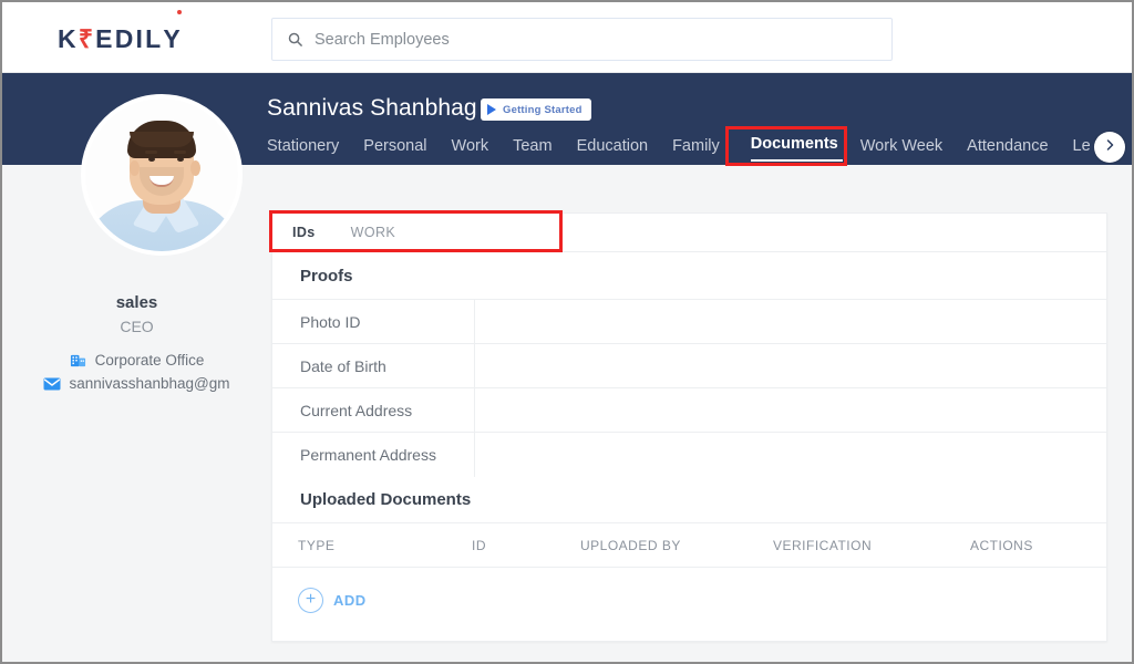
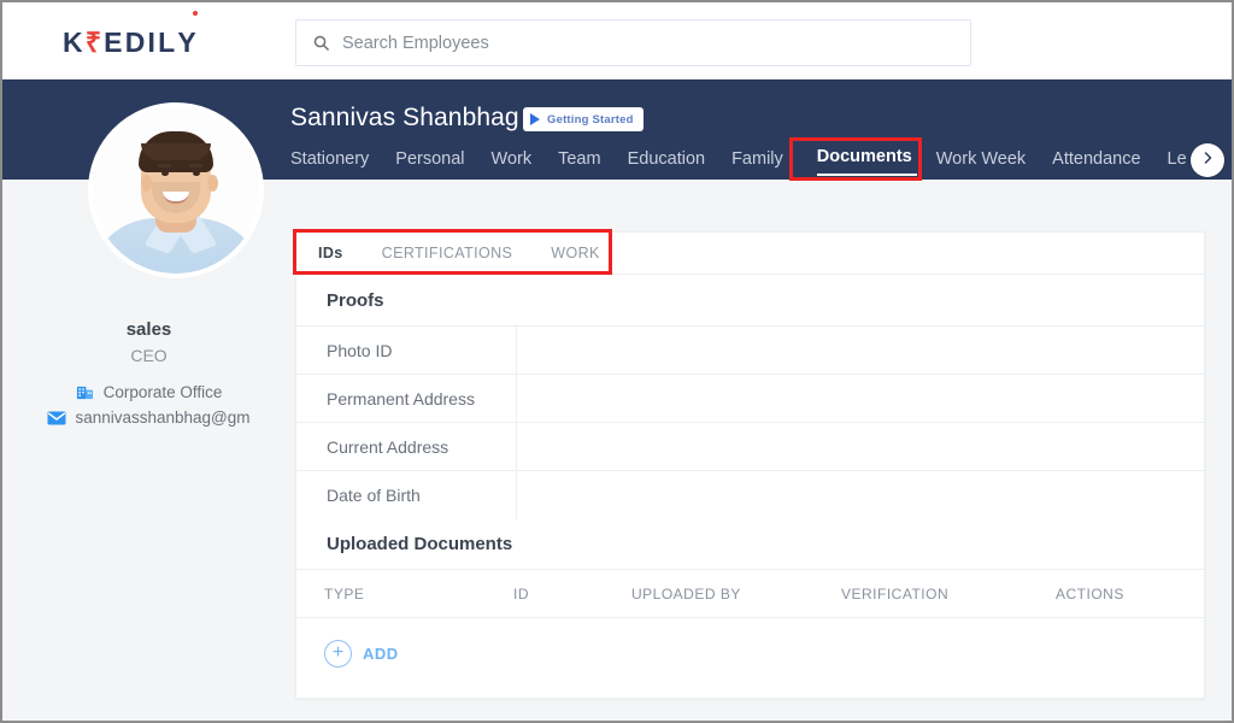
  K
  ₹
  EDIL
  Y
  Search Employees
  Sannivas Shanbhag
  Getting Started
  Stationery
  Personal
  Work
  Team
  Education
  Family
  Documents
  Work Week
  Attendance
  Le
  sales
  CEO
  Corporate Office
  sannivasshanbhag@gm
  IDs
+ CERTIFICATIONS
  WORK
  Proofs
  Photo ID
- Date of Birth
+ Permanent Address
  Current Address
- Permanent Address
+ Date of Birth
  Uploaded Documents
  TYPE
  ID
  UPLOADED BY
  VERIFICATION
  ACTIONS
  +
  ADD
